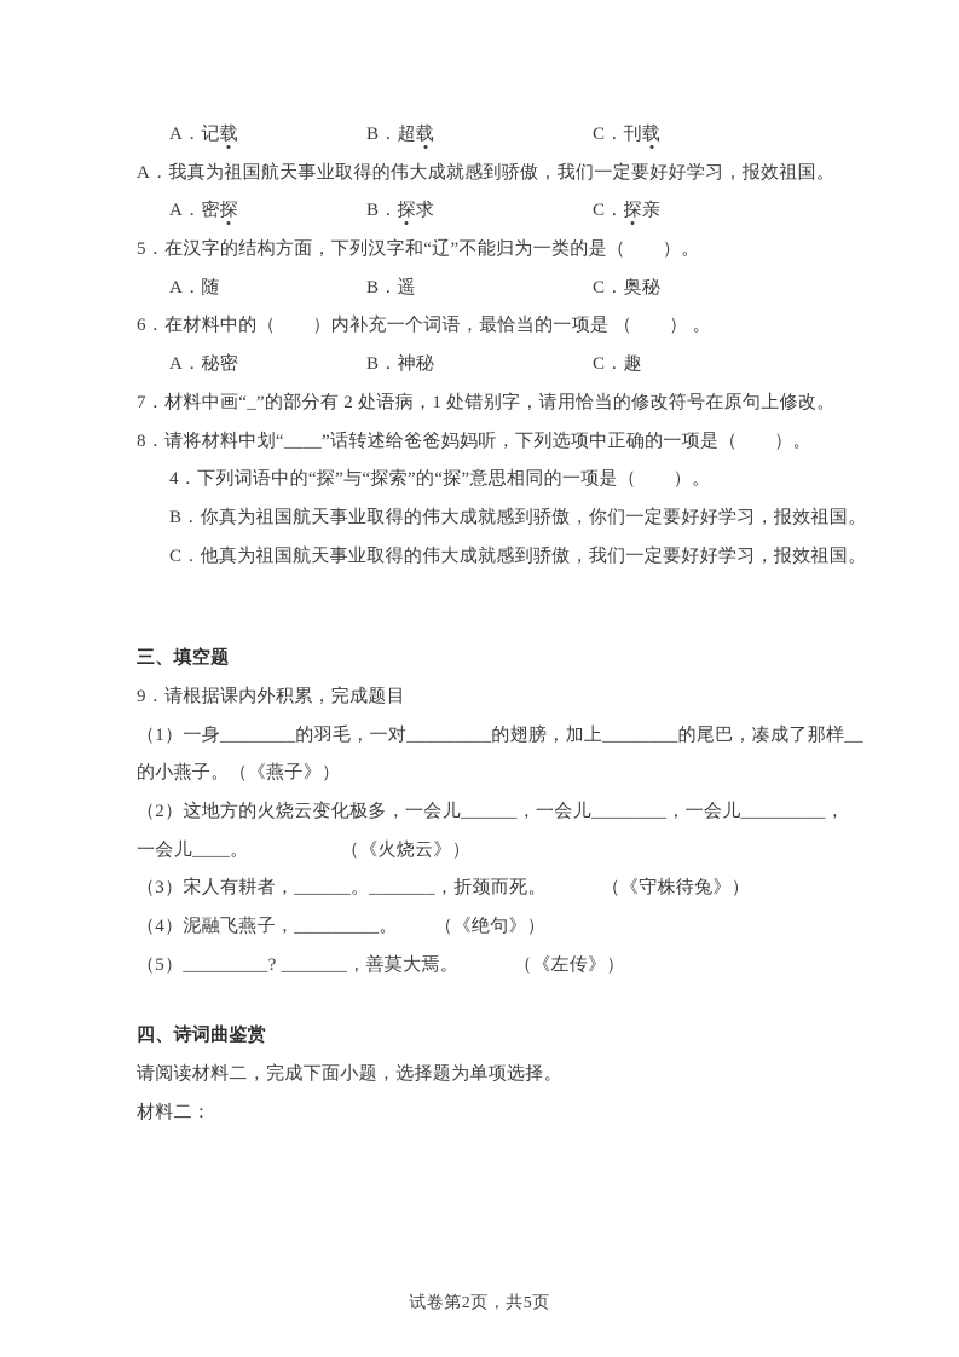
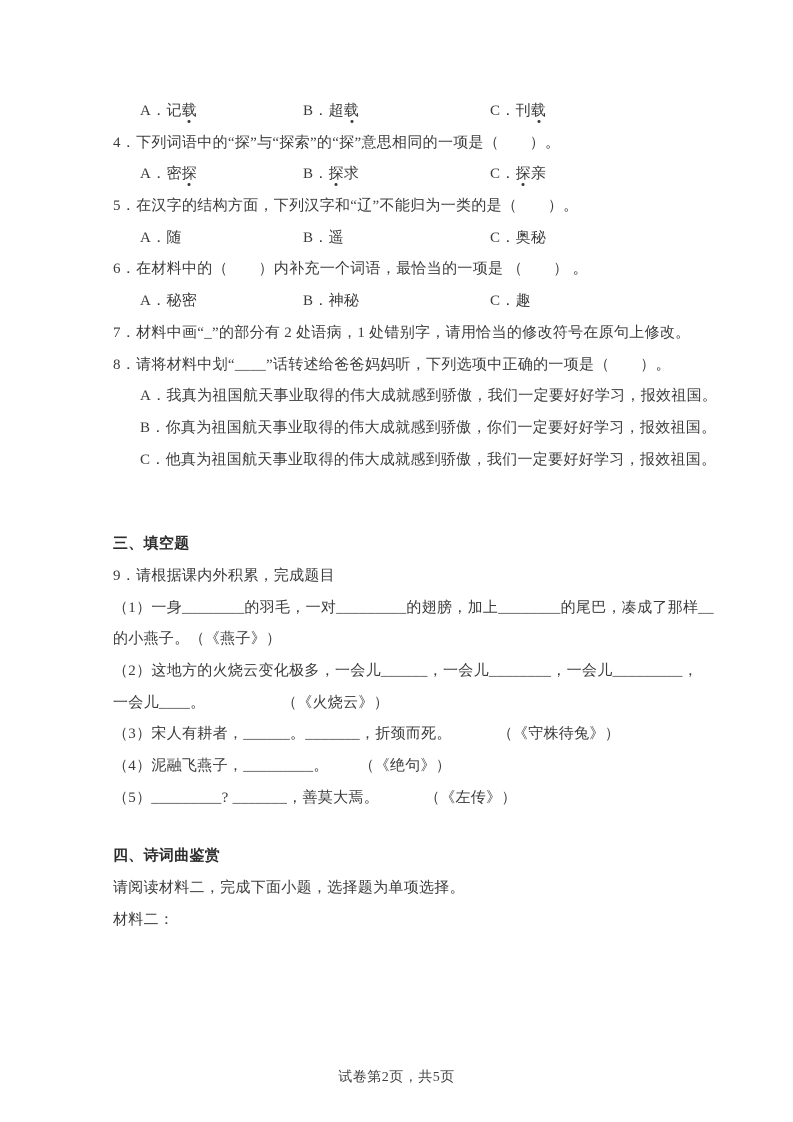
  A．记载
  B．超载
  C．刊载
- A．我真为祖国航天事业取得的伟大成就感到骄傲，我们一定要好好学习，报效祖国。
+ 4．下列词语中的“探”与“探索”的“探”意思相同的一项是（ ）。
  A．密探
  B．探求
  C．探亲
  5．在汉字的结构方面，下列汉字和“辽”不能归为一类的是（ ）。
  A．随
  B．遥
  C．奥秘
  6．在材料中的（ ）内补充一个词语，最恰当的一项是 （ ） 。
  A．秘密
  B．神秘
  C．趣
  7．材料中画“_”的部分有 2 处语病，1 处错别字，请用恰当的修改符号在原句上修改。
  8．请将材料中划“____”话转述给爸爸妈妈听，下列选项中正确的一项是（ ）。
- 4．下列词语中的“探”与“探索”的“探”意思相同的一项是（ ）。
+ A．我真为祖国航天事业取得的伟大成就感到骄傲，我们一定要好好学习，报效祖国。
  B．你真为祖国航天事业取得的伟大成就感到骄傲，你们一定要好好学习，报效祖国。
  C．他真为祖国航天事业取得的伟大成就感到骄傲，我们一定要好好学习，报效祖国。
  三、填空题
  9．请根据课内外积累，完成题目
  （1）一身________的羽毛，一对_________的翅膀，加上________的尾巴，凑成了那样__
  的小燕子。（《燕子》）
  （2）这地方的火烧云变化极多，一会儿______，一会儿________，一会儿_________，
  一会儿____。 （《火烧云》）
  （3）宋人有耕者，______。_______，折颈而死。 （《守株待兔》）
  （4）泥融飞燕子，_________。 （《绝句》）
  （5）_________? _______，善莫大焉。 （《左传》）
  四、诗词曲鉴赏
  请阅读材料二，完成下面小题，选择题为单项选择。
  材料二：
  试卷第2页，共5页
